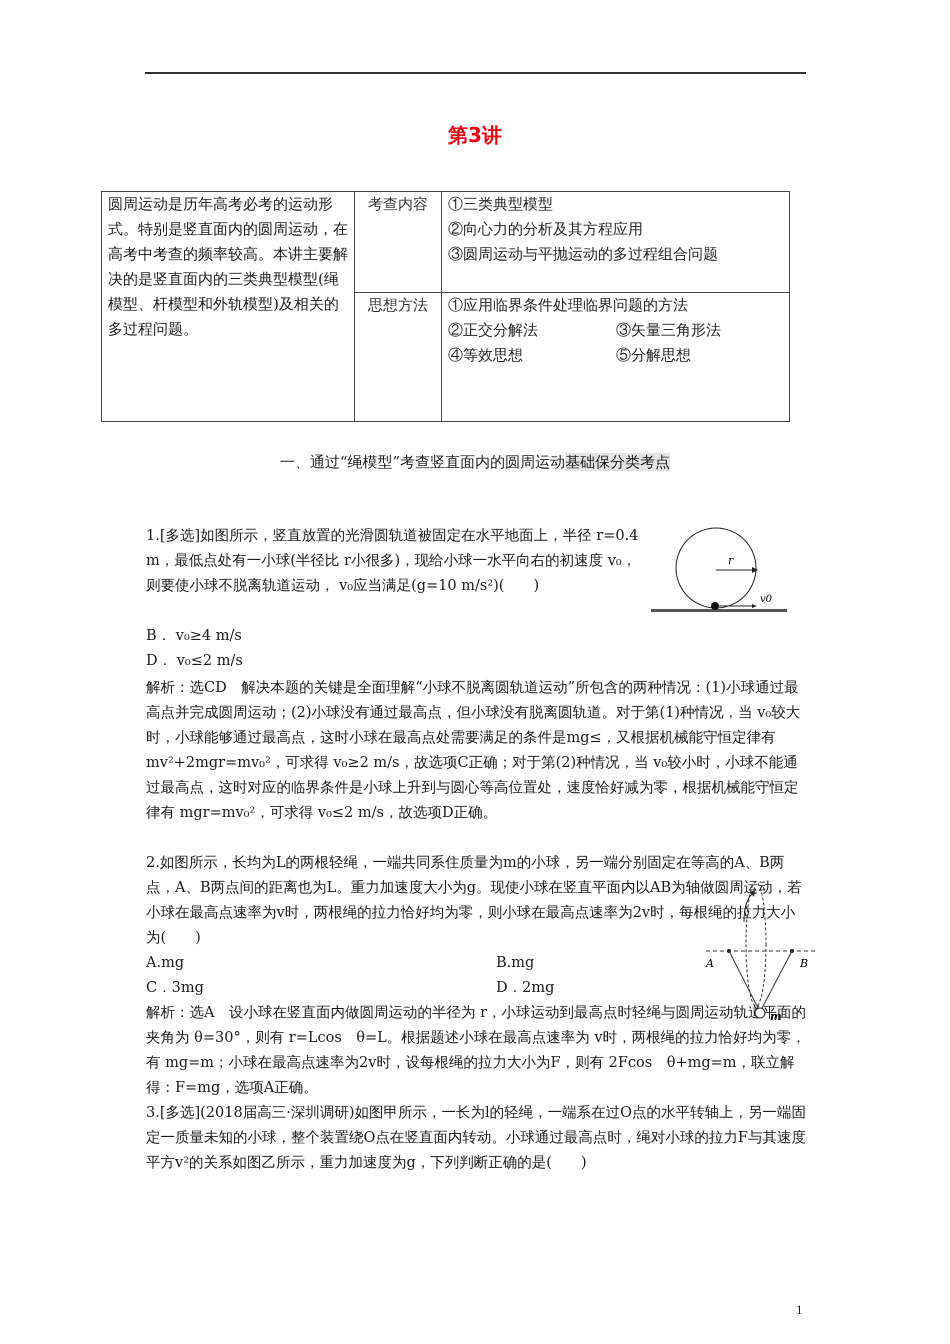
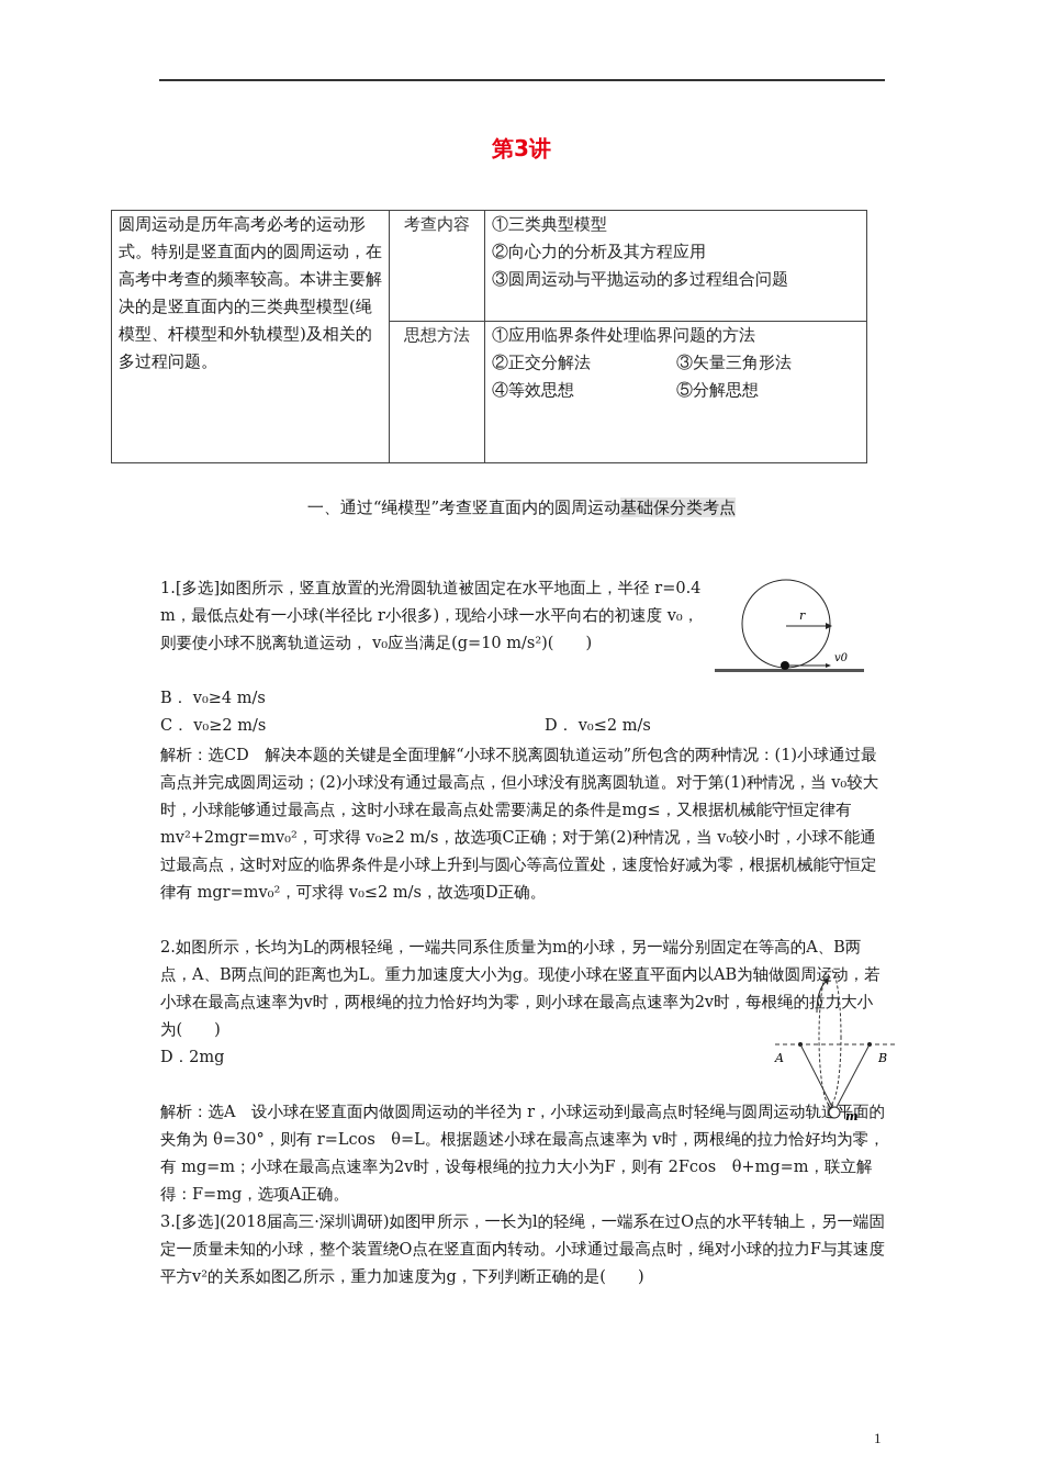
  第3讲
  圆周运动是历年高考必考的运动形式。特别是竖直面内的圆周运动，在高考中考查的频率较高。本讲主要解决的是竖直面内的三类典型模型(绳模型、杆模型和外轨模型)及相关的多过程问题。	考查内容	①三类典型模型 ②向心力的分析及其方程应用 ③圆周运动与平抛运动的多过程组合问题
  思想方法	①应用临界条件处理临界问题的方法 ②正交分解法 ③矢量三角形法 ④等效思想 ⑤分解思想
  一、通过“绳模型”考查竖直面内的圆周运动基础保分类考点
  1.[多选]如图所示，竖直放置的光滑圆轨道被固定在水平地面上，半径 r=0.4 m，最低点处有一小球(半径比 r小很多)，现给小球一水平向右的初速度 v₀，则要使小球不脱离轨道运动， v₀应当满足(g=10 m/s²)( )
  B． v₀≥4 m/s
+ C． v₀≥2 m/s
  D． v₀≤2 m/s
  解析：选CD 解决本题的关键是全面理解“小球不脱离圆轨道运动”所包含的两种情况：(1)小球通过最高点并完成圆周运动；(2)小球没有通过最高点，但小球没有脱离圆轨道。对于第(1)种情况，当 v₀较大时，小球能够通过最高点，这时小球在最高点处需要满足的条件是mg≤，又根据机械能守恒定律有 mv²+2mgr=mv₀²，可求得 v₀≥2 m/s，故选项C正确；对于第(2)种情况，当 v₀较小时，小球不能通过最高点，这时对应的临界条件是小球上升到与圆心等高位置处，速度恰好减为零，根据机械能守恒定律有 mgr=mv₀²，可求得 v₀≤2 m/s，故选项D正确。
  r
  v0
  2.如图所示，长均为L的两根轻绳，一端共同系住质量为m的小球，另一端分别固定在等高的A、B两点，A、B两点间的距离也为L。重力加速度大小为g。现使小球在竖直平面内以AB为轴做圆周运动，若小球在最高点速率为v时，两根绳的拉力恰好均为零，则小球在最高点速率为2v时，每根绳的力大小为( )
- A.mg
- B.mg
- C．3mg
  D．2mg
  解析：选A 设小球在竖直面内做圆周运动的半径为 r，小球运动到最高点时轻绳与圆周运动轨平面的夹角为 θ=30°，则有 r=Lcos θ=L。根据题述小球在最高点速率为 v时，两根绳的拉力恰好均为零，有 mg=m；小球在最高点速率为2v时，设每根绳的拉力大小为F，则有 2Fcos θ+mg=m，联立解得：F=mg，选项A正确。
  A
  B
  m
  3.[多选](2018届高三·深圳调研)如图甲所示，一长为l的轻绳，一端系在过O点的水平转轴上，另一端固定一质量未知的小球，整个装置绕O点在竖直面内转动。小球通过最高点时，绳对小球的拉力F与其速度平方v²的关系如图乙所示，重力加速度为g，下列判断正确的是( )
  1
